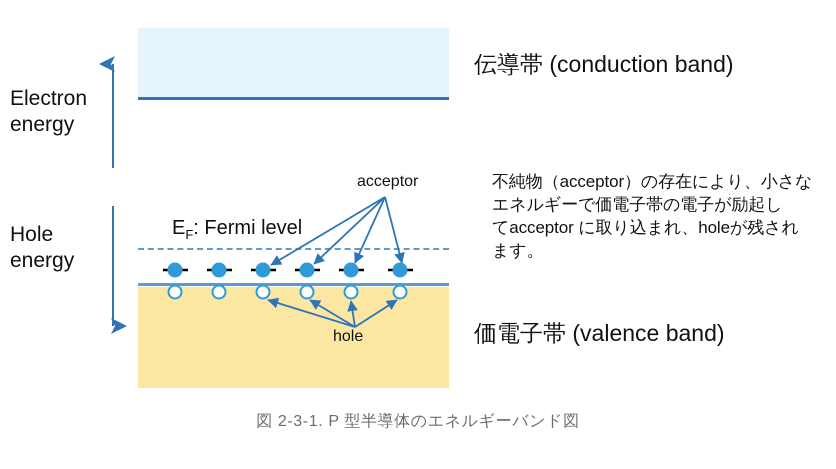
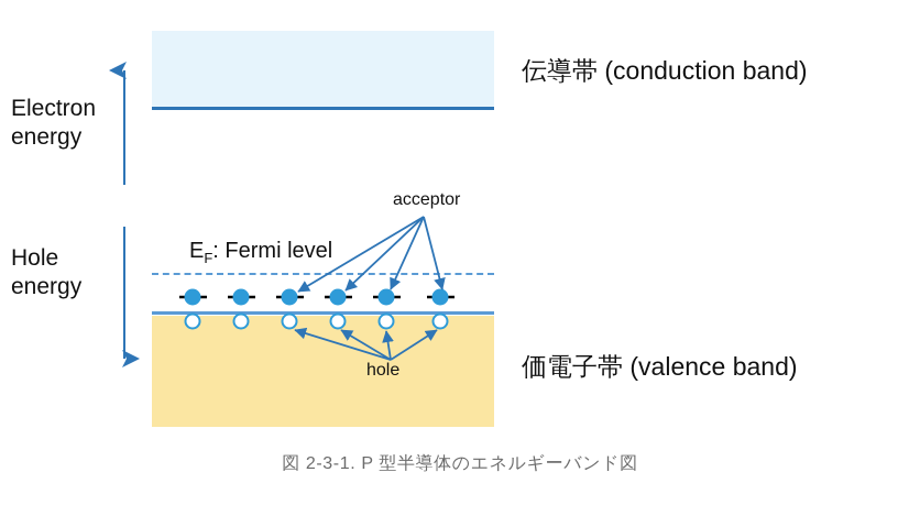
  Electron
  energy
  Hole
  energy
  EF: Fermi level
  acceptor
  hole
  伝導帯 (conduction band)
  価電子帯 (valence band)
- 不純物（acceptor）の存在により、小さな
- エネルギーで価電子帯の電子が励起し
- てacceptor に取り込まれ、holeが残され
- ます。
  図 2-3-1. P 型半導体のエネルギーバンド図
